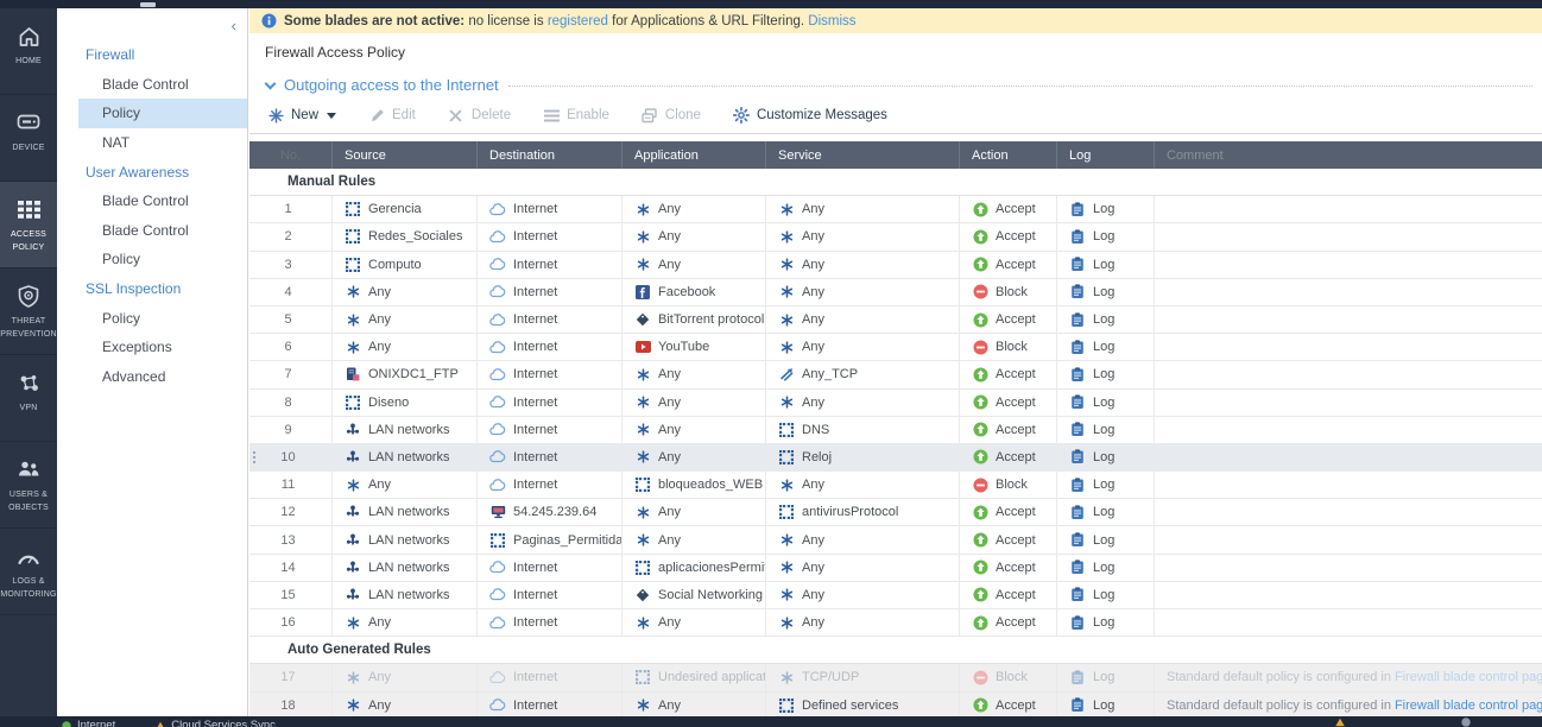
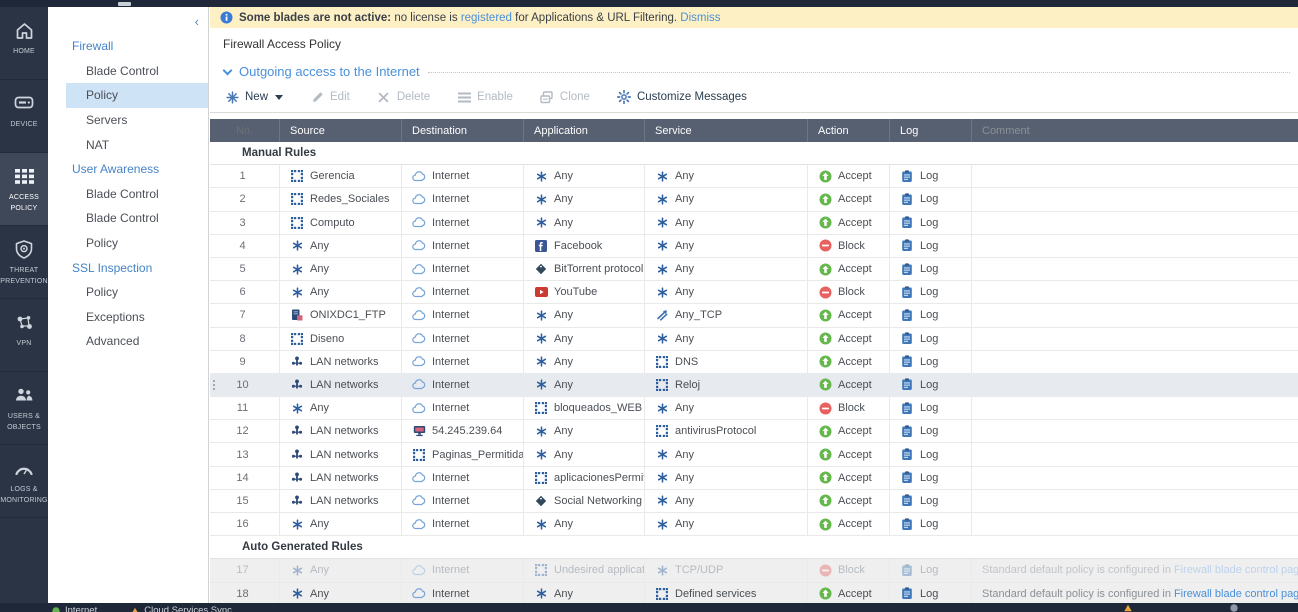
  ‹
  Firewall
  Blade Control
  Policy
+ Servers
  NAT
  User Awareness
  Blade Control
  Blade Control
  Policy
  SSL Inspection
  Policy
  Exceptions
  Advanced
  Some blades are not active:
  no license is
  registered
  for Applications & URL Filtering.
  Dismiss
  Firewall Access Policy
  Outgoing access to the Internet
  New
  Edit
  Delete
  Enable
  Clone
  Customize Messages
  Source
  Destination
  Application
  Service
  Action
  Log
  Comment
  Manual Rules
  1
  Gerencia
  Internet
  Any
  Any
  Accept
  Log
  2
  Redes_Sociales
  Internet
  Any
  Any
  Accept
  Log
  3
  Computo
  Internet
  Any
  Any
  Accept
  Log
  4
  Any
  Internet
  Facebook
  Any
  Block
  Log
  5
  Any
  Internet
  BitTorrent protocol
  Any
  Accept
  Log
  6
  Any
  Internet
  YouTube
  Any
  Block
  Log
  7
  ONIXDC1_FTP
  Internet
  Any
  Any_TCP
  Accept
  Log
  8
  Diseno
  Internet
  Any
  Any
  Accept
  Log
  9
  LAN networks
  Internet
  Any
  DNS
  Accept
  Log
  10
  LAN networks
  Internet
  Any
  Reloj
  Accept
  Log
  11
  Any
  Internet
  bloqueados_WEB
  Any
  Block
  Log
  12
  LAN networks
  54.245.239.64
  Any
  antivirusProtocol
  Accept
  Log
  13
  LAN networks
  Paginas_Permitida
  Any
  Any
  Accept
  Log
  14
  LAN networks
  Internet
  aplicacionesPermi
  Any
  Accept
  Log
  15
  LAN networks
  Internet
  Social Networking
  Any
  Accept
  Log
  16
  Any
  Internet
  Any
  Any
  Accept
  Log
  Auto Generated Rules
  17
  Any
  Internet
  Undesired applicat
  TCP/UDP
  Block
  Log
  Standard default policy is configured in
  Firewall blade control pag
  18
  Any
  Internet
  Any
  Defined services
  Accept
  Log
  Standard default policy is configured in
  Firewall blade control pag
  Internet
  Cloud Services Sync
